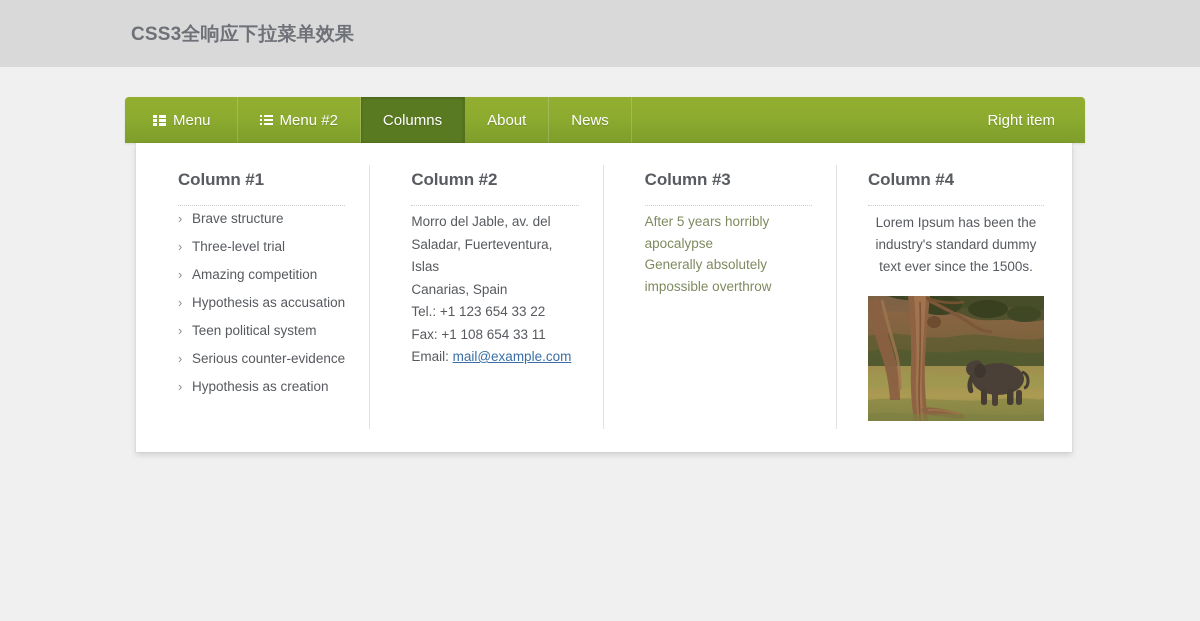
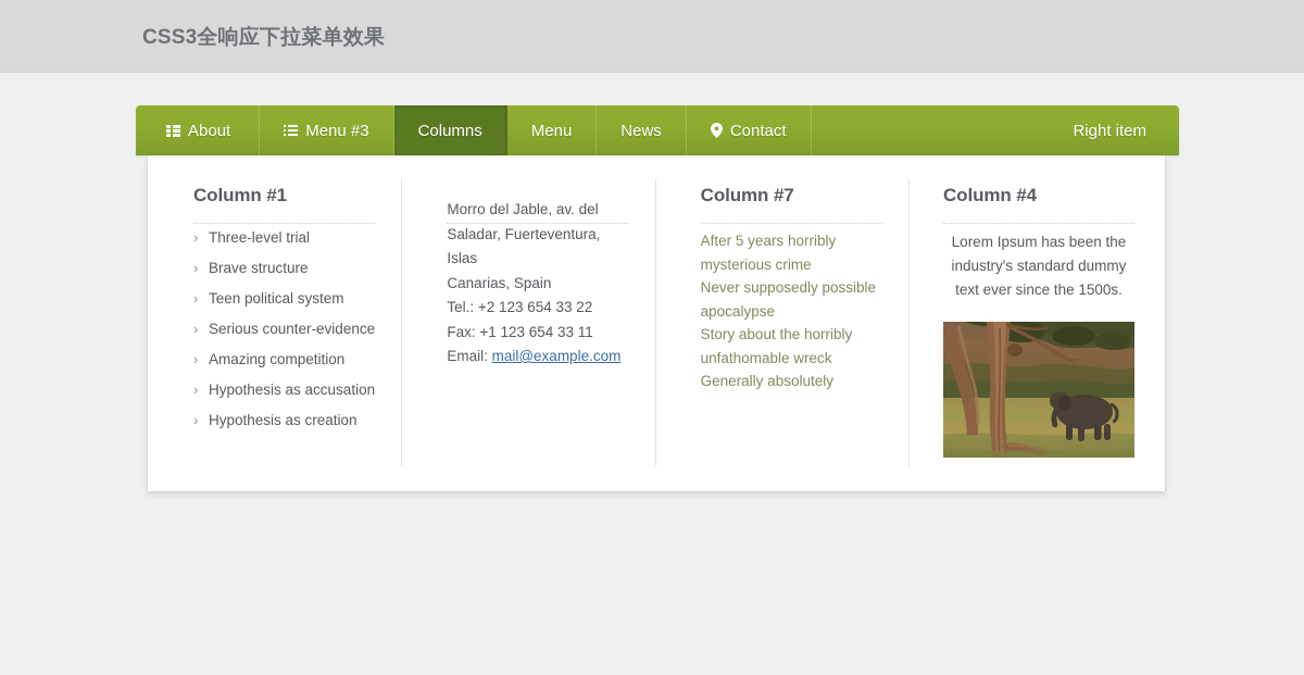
  CSS3全响应下拉菜单效果
- Menu
+ About
- Menu #2
+ Menu #3
  Columns
- About
+ Menu
  News
+ Contact
  Right item
  Column #1
  ›
- Brave structure
+ Three-level trial
  ›
- Three-level trial
+ Brave structure
  ›
- Amazing competition
+ Teen political system
  ›
- Hypothesis as accusation
+ Serious counter-evidence
  ›
- Teen political system
+ Amazing competition
  ›
- Serious counter-evidence
+ Hypothesis as accusation
  ›
  Hypothesis as creation
- Column #2
  Morro del Jable, av. del
  Saladar, Fuerteventura, Islas
  Canarias, Spain
- Tel.: +1 123 654 33 22
+ Tel.: +2 123 654 33 22
- Fax: +1 108 654 33 11
+ Fax: +1 123 654 33 11
  Email: mail@example.com
- Column #3
+ Column #7
  After 5 years horribly
+ mysterious crime
+ Never supposedly possible
  apocalypse
+ Story about the horribly
+ unfathomable wreck
  Generally absolutely
- impossible overthrow
  Column #4
  Lorem Ipsum has been the industry's standard dummy text ever since the 1500s.
